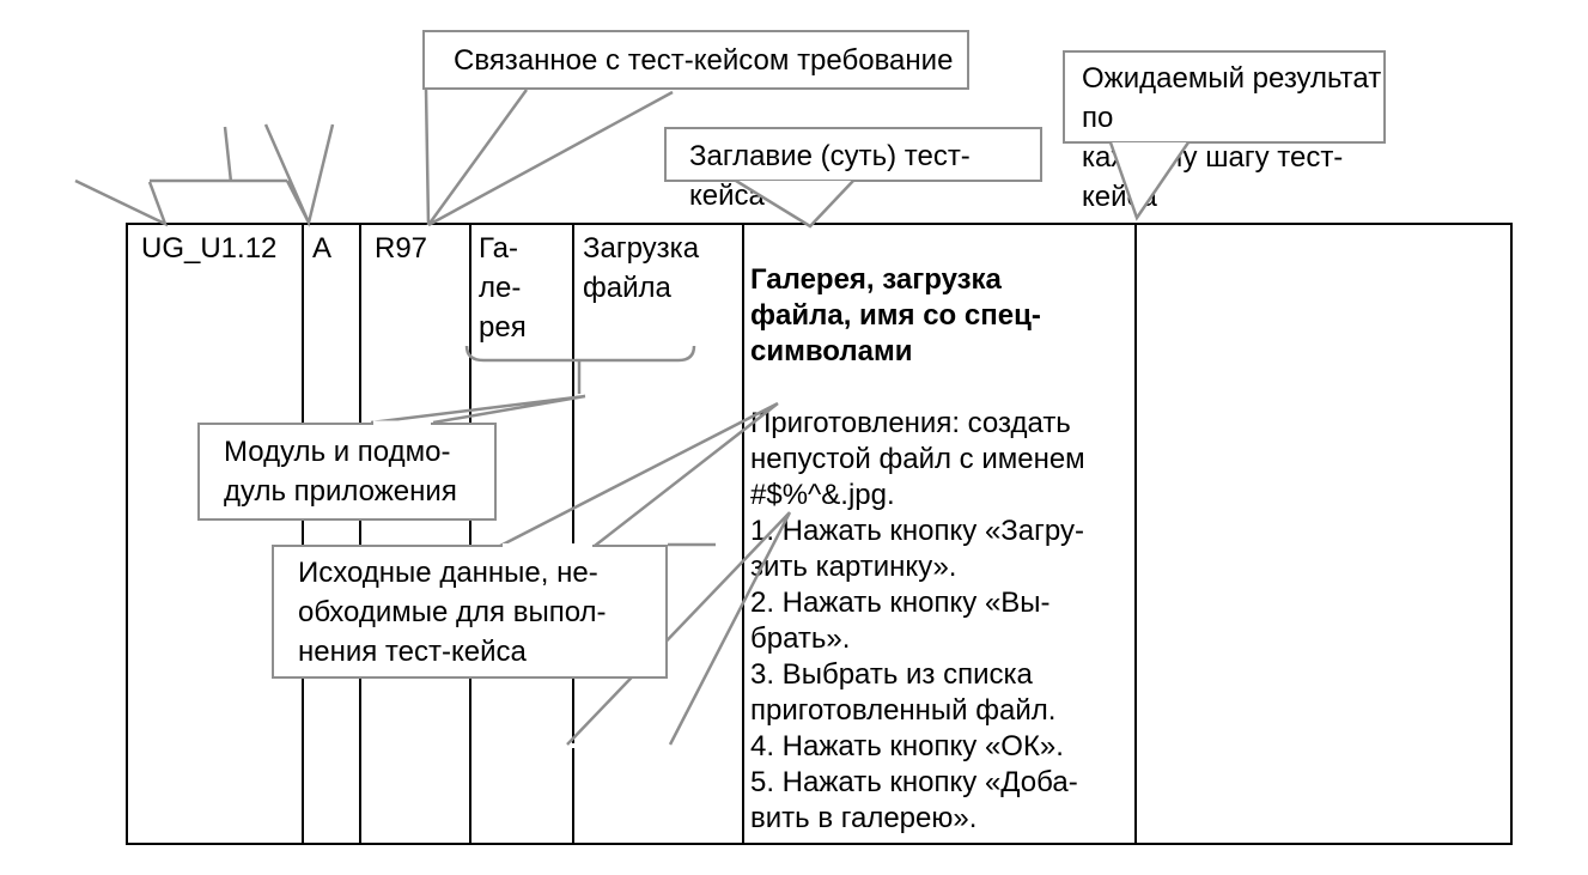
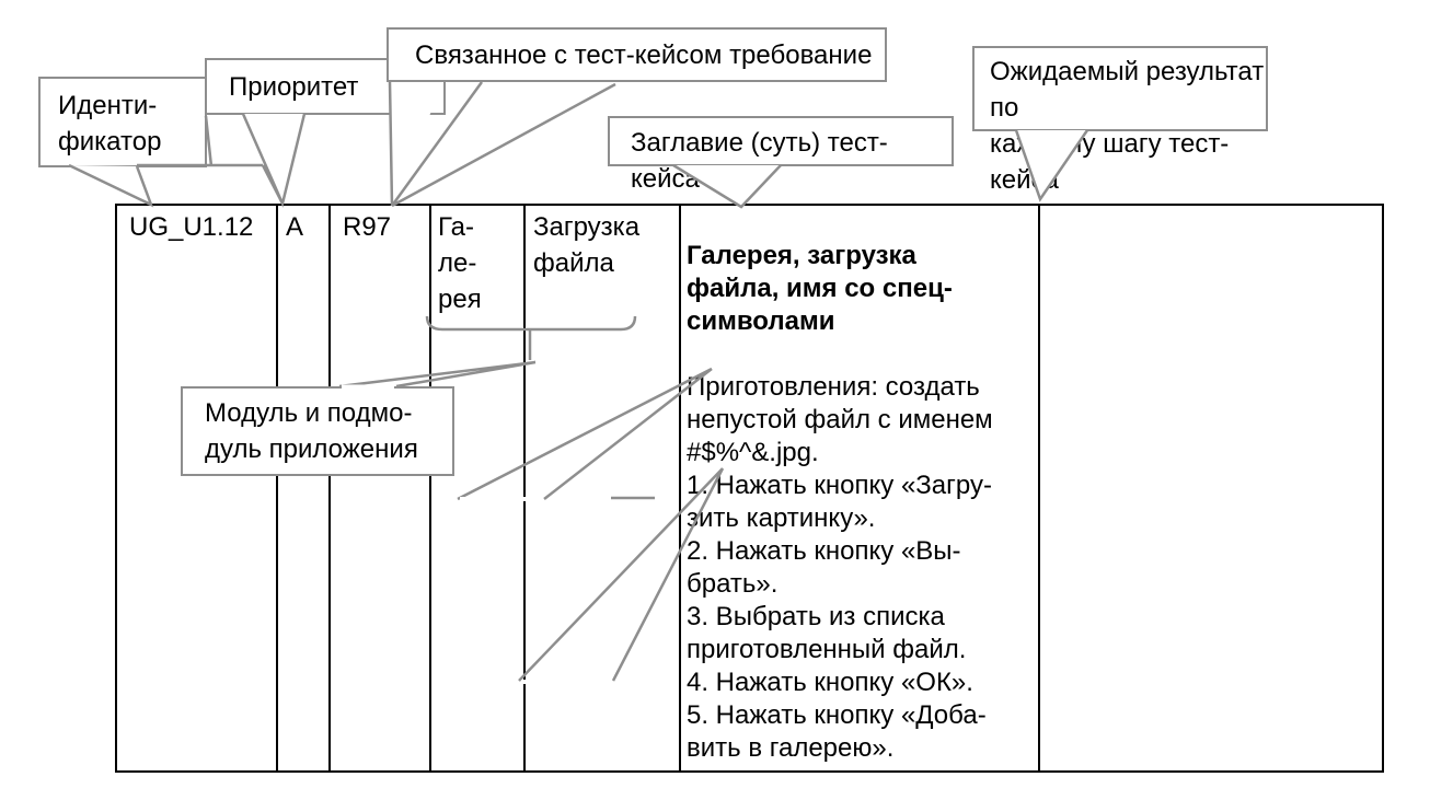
  UG_U1.12
  A
  R97
  Га-
  ле-
  рея
  Загрузка
  файла
  Галерея, загрузка
  файла, имя со спец-
  символами
  Приготовления: создать
  непустой файл с именем
  #$%^&.jpg.
  1 Нажать кнопку «Загру-
  зить картинку».
  2. Нажать кнопку «Вы-
  брать».
  3. Выбрать из списка
  приготовленный файл.
  4. Нажать кнопку «ОК».
  5. Нажать кнопку «Доба-
  вить в галерею».
+ Иденти-
+ фикатор
+ Приоритет
  Связанное с тест-кейсом требование
  Заглавие (суть) тест-кейса
  Ожидаемый результат по
  кау шагу тест-кей
  Модуль и подмо-
  дуль приложения
- Исходные данные, не-
- обходимые для выпол-
- нения тест-кейса
